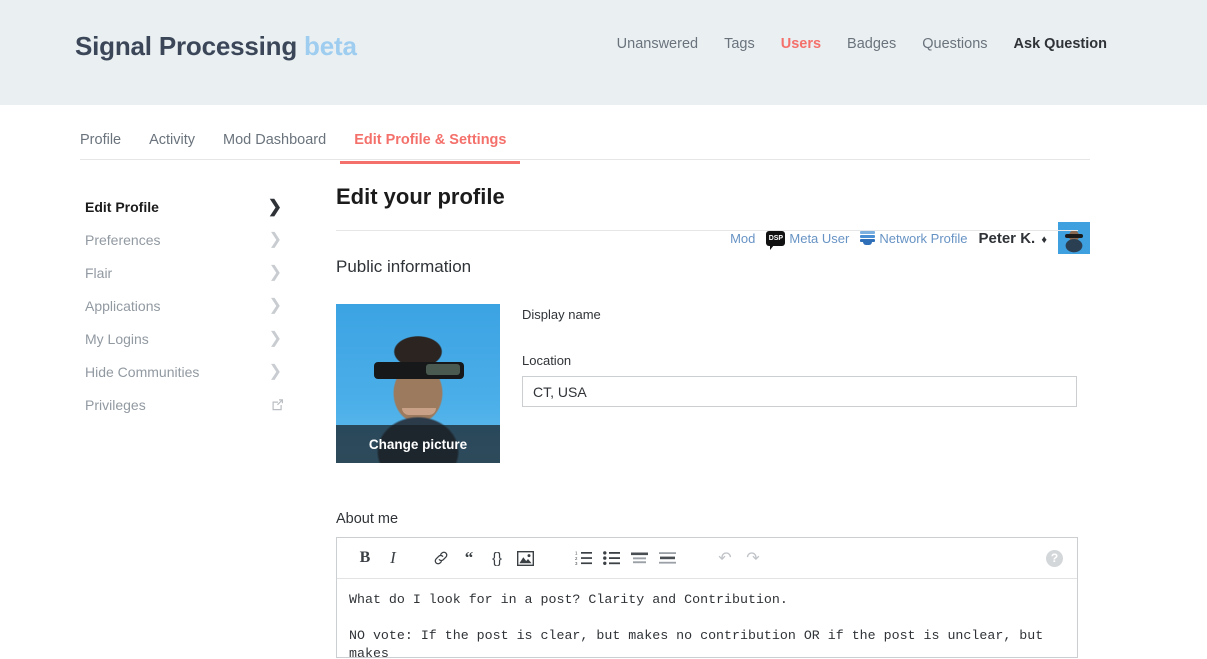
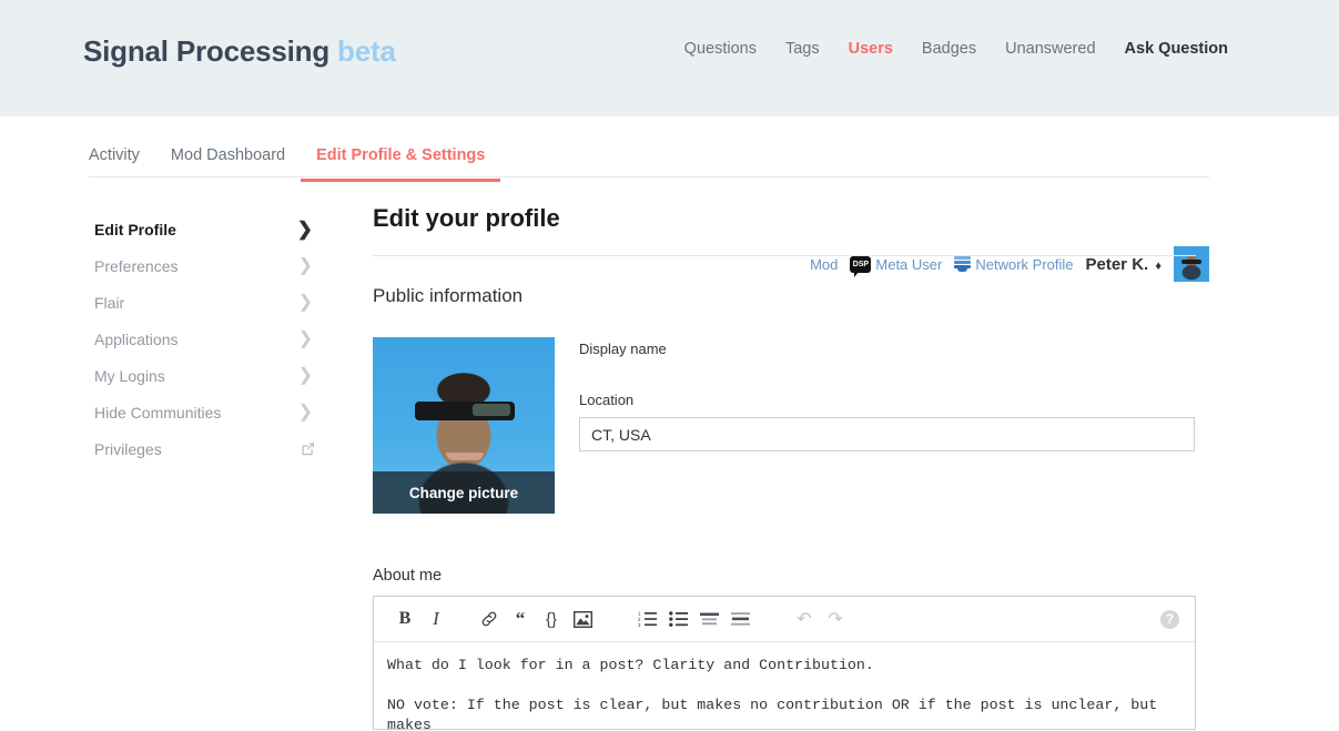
  Signal Processing beta
- Unanswered
+ Questions
  Tags
  Users
  Badges
- Questions
+ Unanswered
  Ask Question
- Profile
  Activity
  Mod Dashboard
  Edit Profile & Settings
  Mod
  Meta User
  Network Profile
  Peter K. ♦
  Edit Profile
  ❯
  Preferences
  ❯
  Flair
  ❯
  Applications
  ❯
  My Logins
  ❯
  Hide Communities
  ❯
  Privileges
  Edit your profile
  Public information
  Change picture
  Display name
  Location
  CT, USA
  About me
  B
  I
  “
  {}
  ↶
  ↷
  ?
  What do I look for in a post? Clarity and Contribution.
  NO vote: If the post is clear, but makes no contribution OR if the post is unclear, but makes
